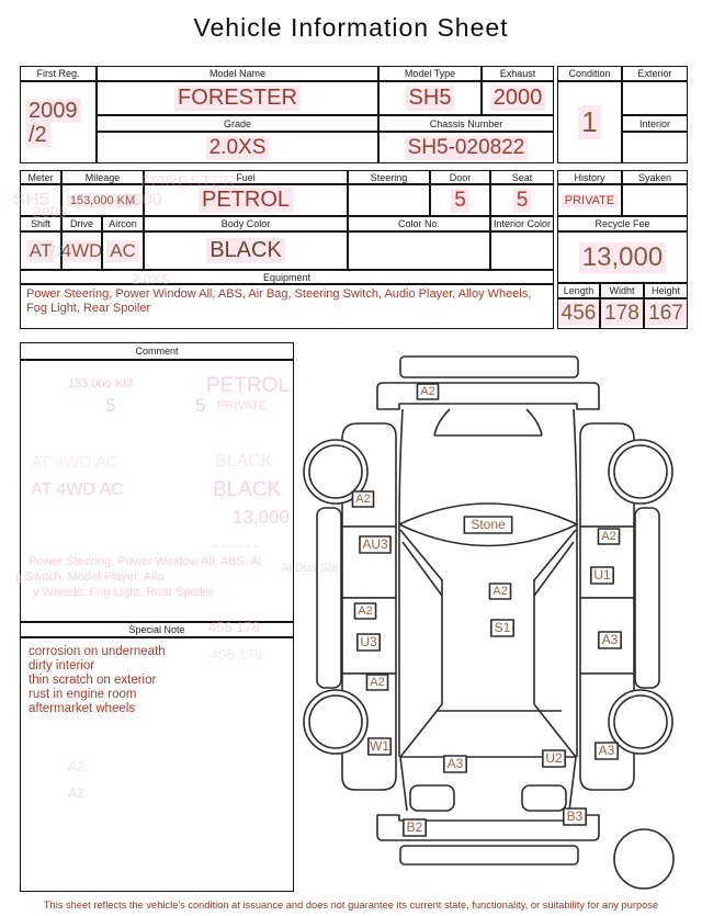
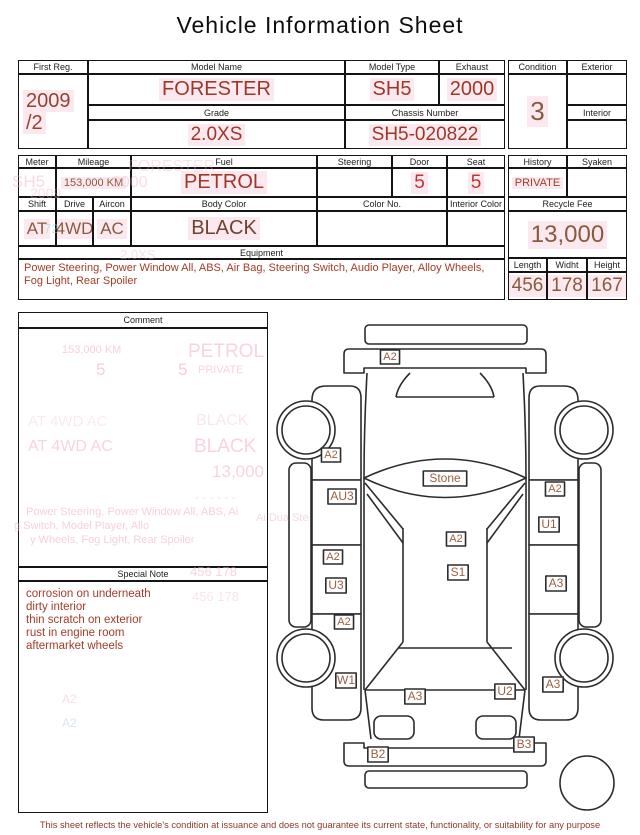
  Vehicle Information Sheet
  First Reg.
  2009
  /2
  Model Name
  FORESTER
  Model Type
  SH5
  Exhaust
  2000
  Grade
  2.0XS
  Chassis Number
  SH5-020822
  Condition
- 1
+ 3
  Exterior
  Interior
  Meter
  Mileage
  153,000 KM
  Fuel
  PETROL
  Steering
  Door
  5
  Seat
  5
  Shift
  AT
  Drive
  4WD
  Aircon
  AC
  Body Color
  BLACK
  Color No.
  Interior Color
  Equipment
  Power Steering, Power Window All, ABS, Air Bag, Steering Switch, Audio Player, Alloy Wheels, Fog Light, Rear Spoiler
  History
  PRIVATE
  Syaken
  Recycle Fee
  13,000
  Length
  Widht
  Height
  456
  178
  167
  Comment
  Special Note
  corrosion on underneath
  dirty interior
  thin scratch on exterior
  rust in engine room
  aftermarket wheels
  A2
  A2
  Stone
  AU3
  A2
  U1
  A2
  A2
  U3
  S1
  A3
  A2
  W1
  A3
  U2
  A3
  B2
  B3
  SH5
  2009
  FORESTER
  2000
  72
  2.0XS
  153,000 KM
  PETROL
  5
  5
  PRIVATE
  BLACK
  AT 4WD AC
  BLACK
  13,000
  Power Steering, Power Window All, ABS, Ai
  g Switch, Model Player, Allo
  y Wheels, Fog Light, Rear Spoiler
  456 178
  456 178
  Ai Dua Ste
  A2
  A2
  This sheet reflects the vehicle's condition at issuance and does not guarantee its current state, functionality, or suitability for any purpose
